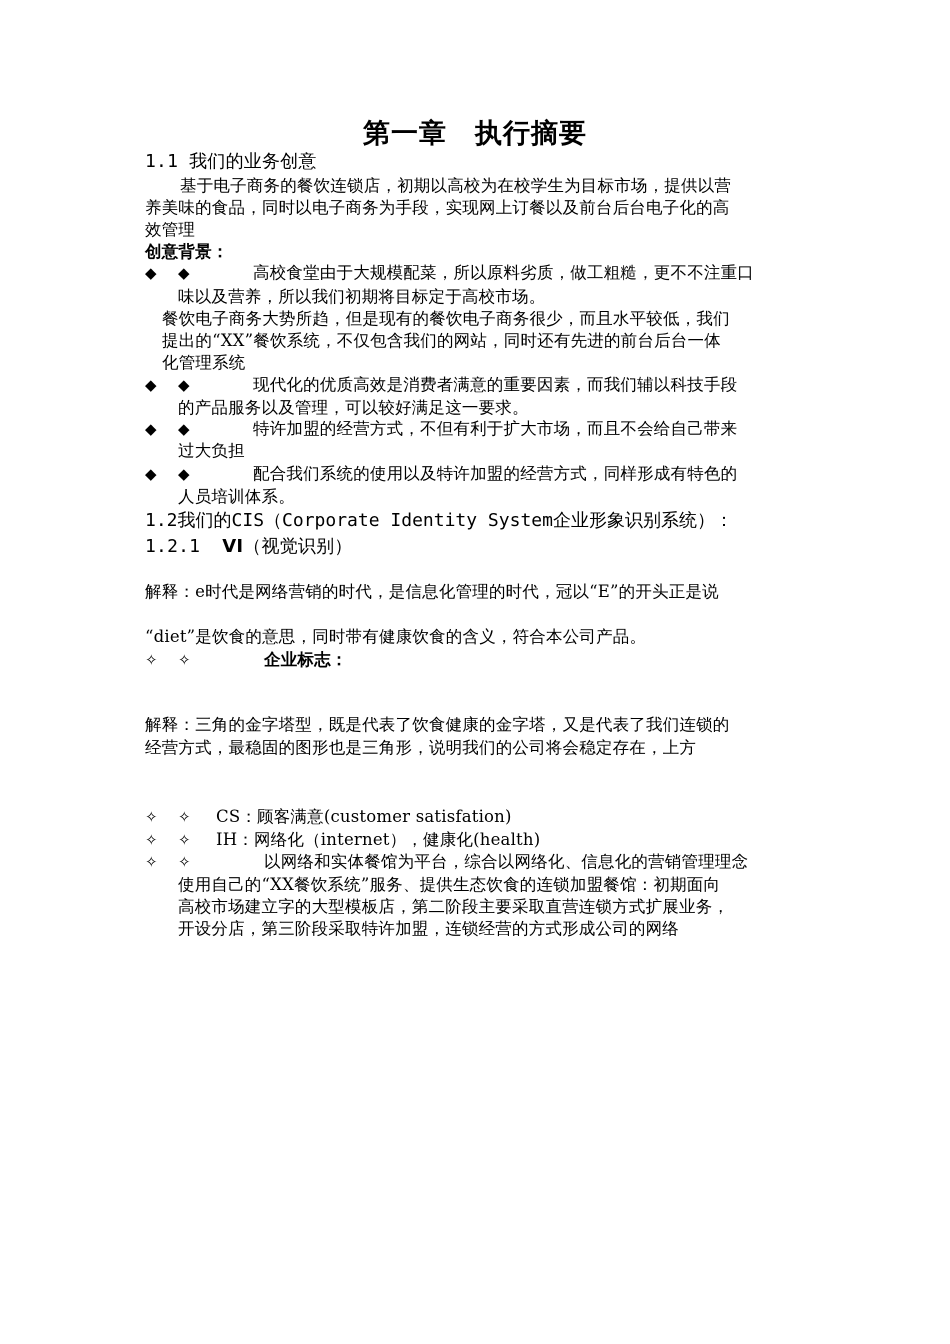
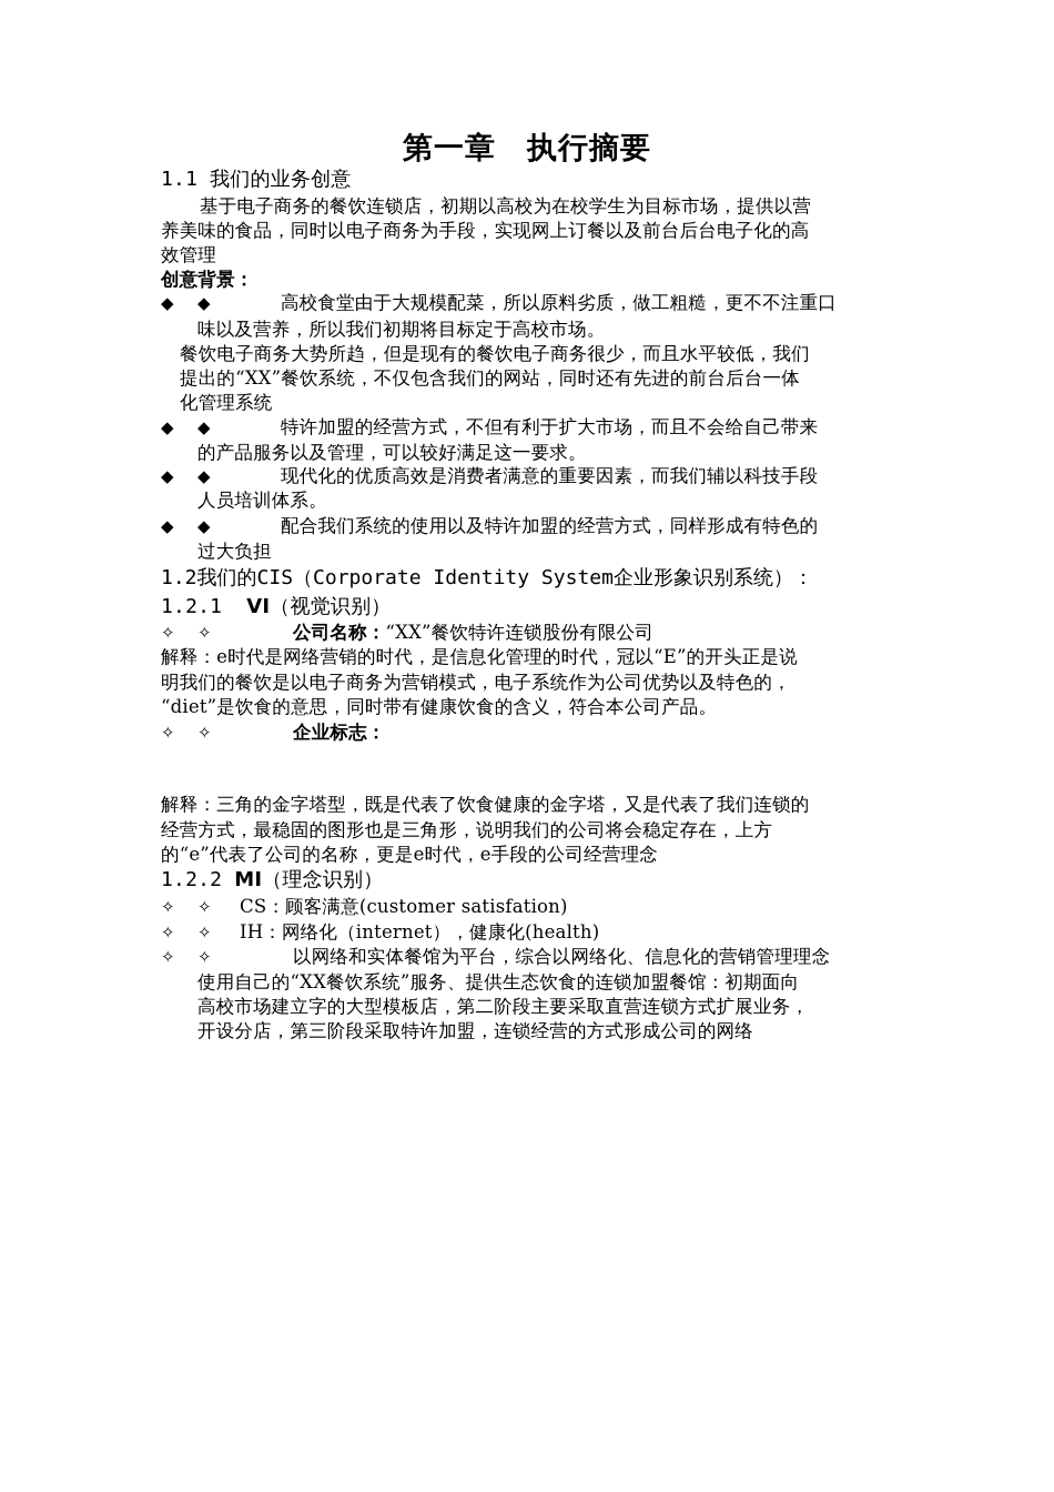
  第一章 执行摘要
  1.1 我们的业务创意
  基于电子商务的餐饮连锁店，初期以高校为在校学生为目标市场，提供以营
  养美味的食品，同时以电子商务为手段，实现网上订餐以及前台后台电子化的高
  效管理
  创意背景：
  ◆ ◆ 高校食堂由于大规模配菜，所以原料劣质，做工粗糙，更不不注重口
  味以及营养，所以我们初期将目标定于高校市场。
  餐饮电子商务大势所趋，但是现有的餐饮电子商务很少，而且水平较低，我们
  提出的“XX”餐饮系统，不仅包含我们的网站，同时还有先进的前台后台一体
  化管理系统
- ◆ ◆ 现代化的优质高效是消费者满意的重要因素，而我们辅以科技手段
+ ◆ ◆ 特许加盟的经营方式，不但有利于扩大市场，而且不会给自己带来
  的产品服务以及管理，可以较好满足这一要求。
- ◆ ◆ 特许加盟的经营方式，不但有利于扩大市场，而且不会给自己带来
+ ◆ ◆ 现代化的优质高效是消费者满意的重要因素，而我们辅以科技手段
- 过大负担
+ 人员培训体系。
  ◆ ◆ 配合我们系统的使用以及特许加盟的经营方式，同样形成有特色的
- 人员培训体系。
+ 过大负担
  1.2我们的CIS（Corporate Identity System企业形象识别系统）：
  1.2.1 VI（视觉识别）
+ ✧ ✧ 公司名称：“XX”餐饮特许连锁股份有限公司
  解释：e时代是网络营销的时代，是信息化管理的时代，冠以“E”的开头正是说
+ 明我们的餐饮是以电子商务为营销模式，电子系统作为公司优势以及特色的，
  “diet”是饮食的意思，同时带有健康饮食的含义，符合本公司产品。
  ✧ ✧ 企业标志：
  解释：三角的金字塔型，既是代表了饮食健康的金字塔，又是代表了我们连锁的
  经营方式，最稳固的图形也是三角形，说明我们的公司将会稳定存在，上方
+ 的“e”代表了公司的名称，更是e时代，e手段的公司经营理念
+ 1.2.2 MI（理念识别）
  ✧ ✧ CS：顾客满意(customer satisfation)
  ✧ ✧ IH：网络化（internet），健康化(health)
  ✧ ✧ 以网络和实体餐馆为平台，综合以网络化、信息化的营销管理理念
  使用自己的“XX餐饮系统”服务、提供生态饮食的连锁加盟餐馆：初期面向
  高校市场建立字的大型模板店，第二阶段主要采取直营连锁方式扩展业务，
  开设分店，第三阶段采取特许加盟，连锁经营的方式形成公司的网络
